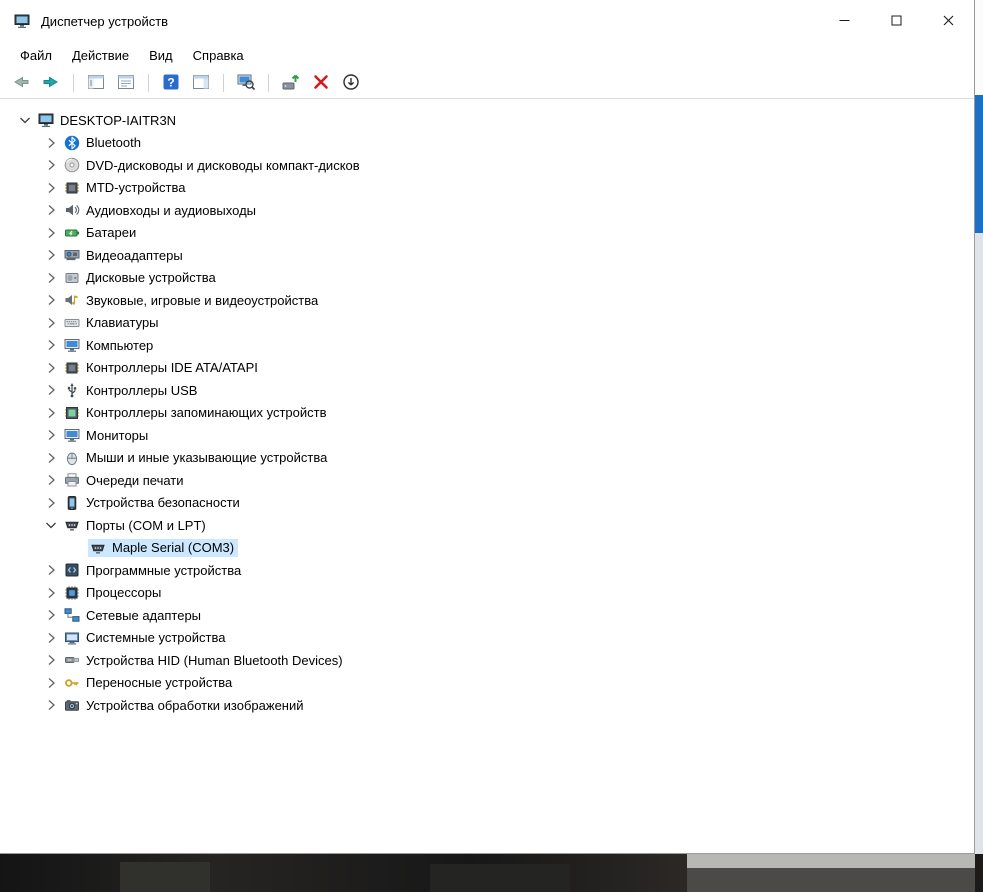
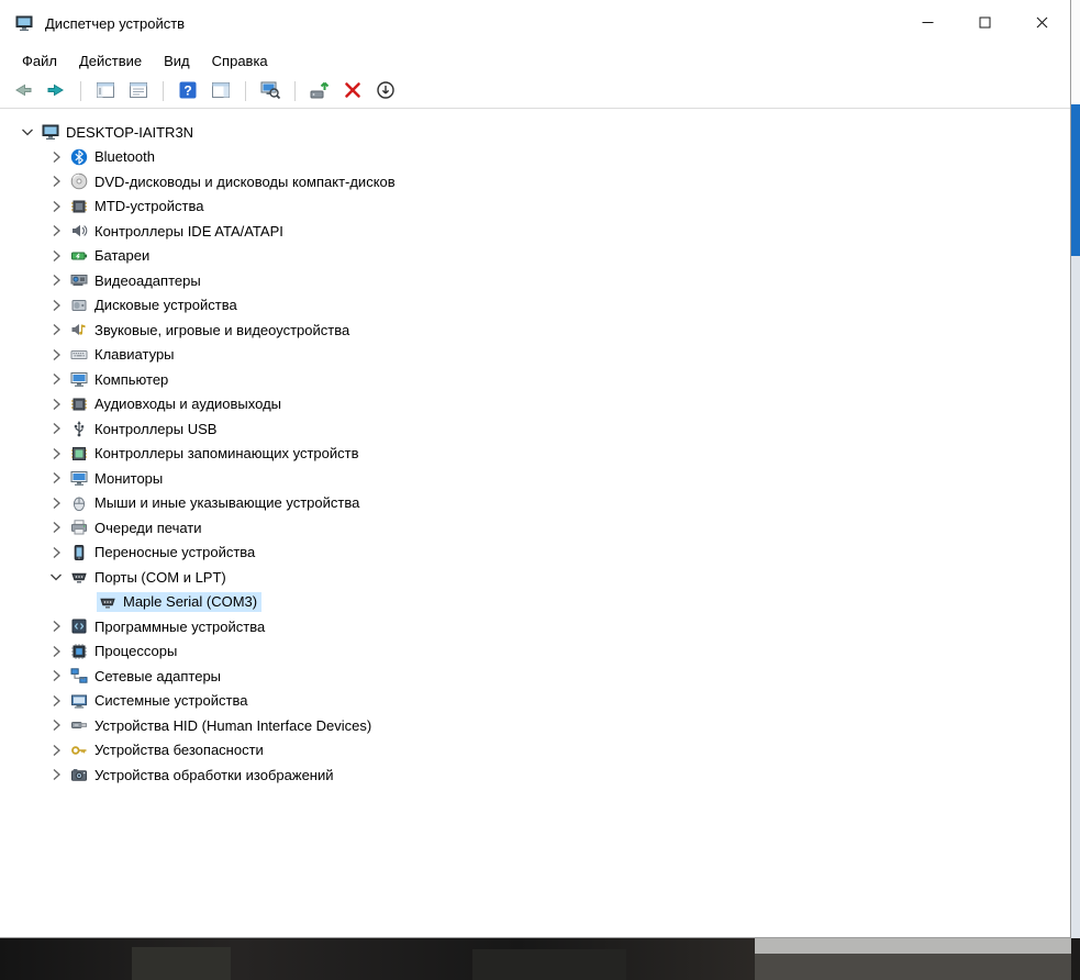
  Диспетчер устройств
  Файл
  Действие
  Вид
  Справка
  ?
  DESKTOP-IAITR3N
  Bluetooth
  DVD-дисководы и дисководы компакт-дисков
  MTD-устройства
- Аудиовходы и аудиовыходы
+ Контроллеры IDE ATA/ATAPI
  Батареи
  Видеоадаптеры
  Дисковые устройства
  Звуковые, игровые и видеоустройства
  Клавиатуры
  Компьютер
- Контроллеры IDE ATA/ATAPI
+ Аудиовходы и аудиовыходы
  Контроллеры USB
  Контроллеры запоминающих устройств
  Мониторы
  Мыши и иные указывающие устройства
  Очереди печати
- Устройства безопасности
+ Переносные устройства
  Порты (COM и LPT)
  Maple Serial (COM3)
  Программные устройства
  Процессоры
  Сетевые адаптеры
  Системные устройства
- Устройства HID (Human Bluetooth Devices)
+ Устройства HID (Human Interface Devices)
- Переносные устройства
+ Устройства безопасности
  Устройства обработки изображений
